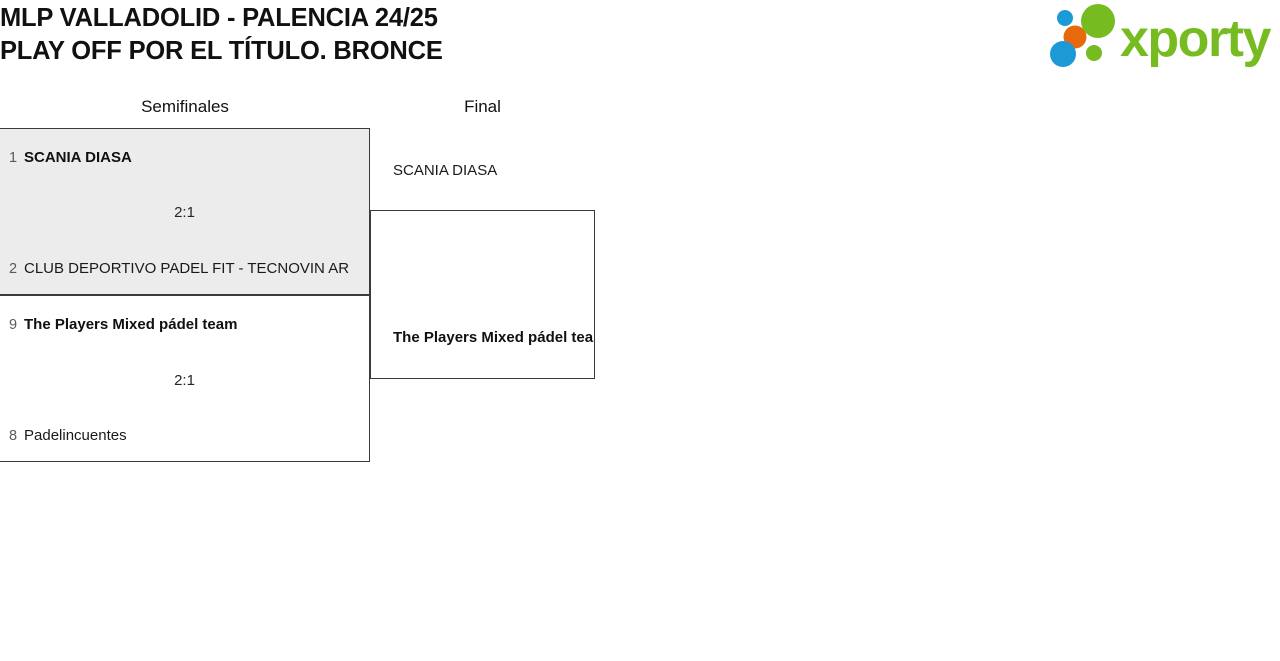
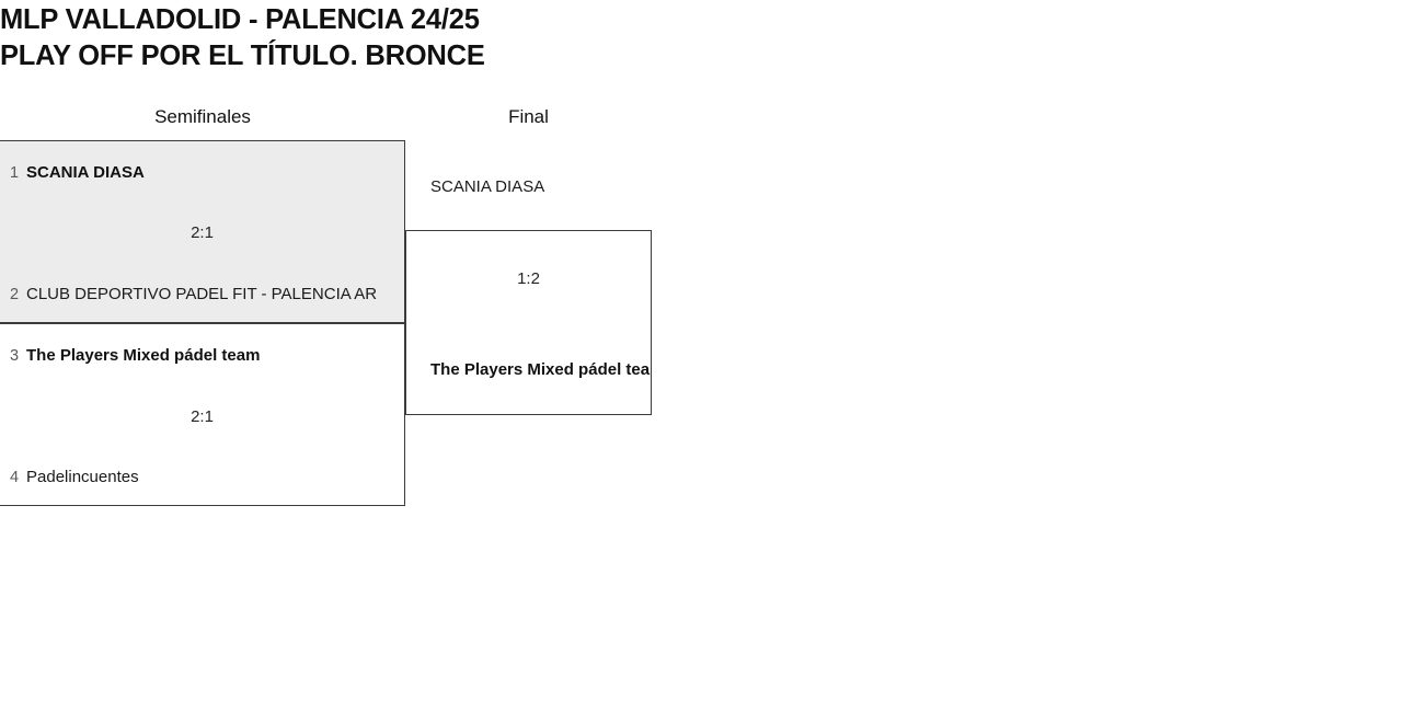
  MLP VALLADOLID - PALENCIA 24/25
  PLAY OFF POR EL TÍTULO. BRONCE
- xporty
  Semifinales
  Final
  1
  SCANIA DIASA
  2:1
  2
- CLUB DEPORTIVO PADEL FIT - TECNOVIN AR
+ CLUB DEPORTIVO PADEL FIT - PALENCIA AR
- 9
+ 3
  The Players Mixed pádel team
  2:1
- 8
+ 4
  Padelincuentes
  SCANIA DIASA
+ 1:2
  The Players Mixed pádel tea
